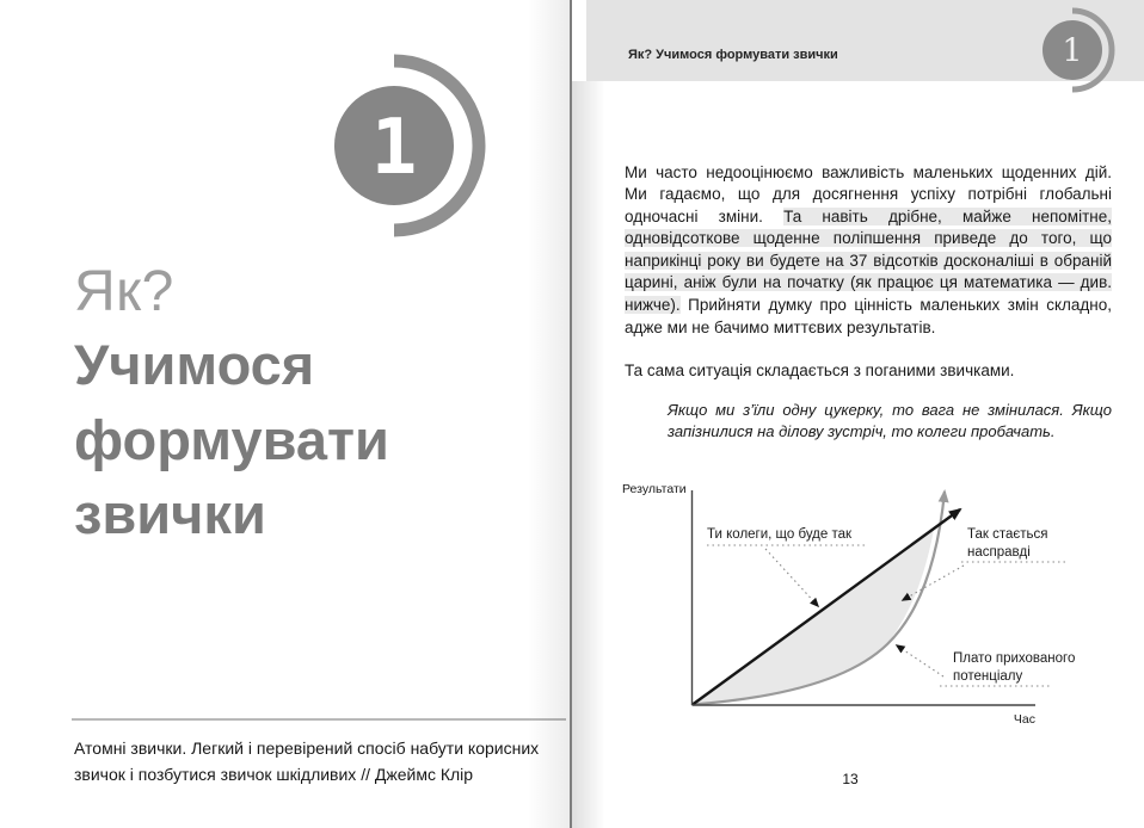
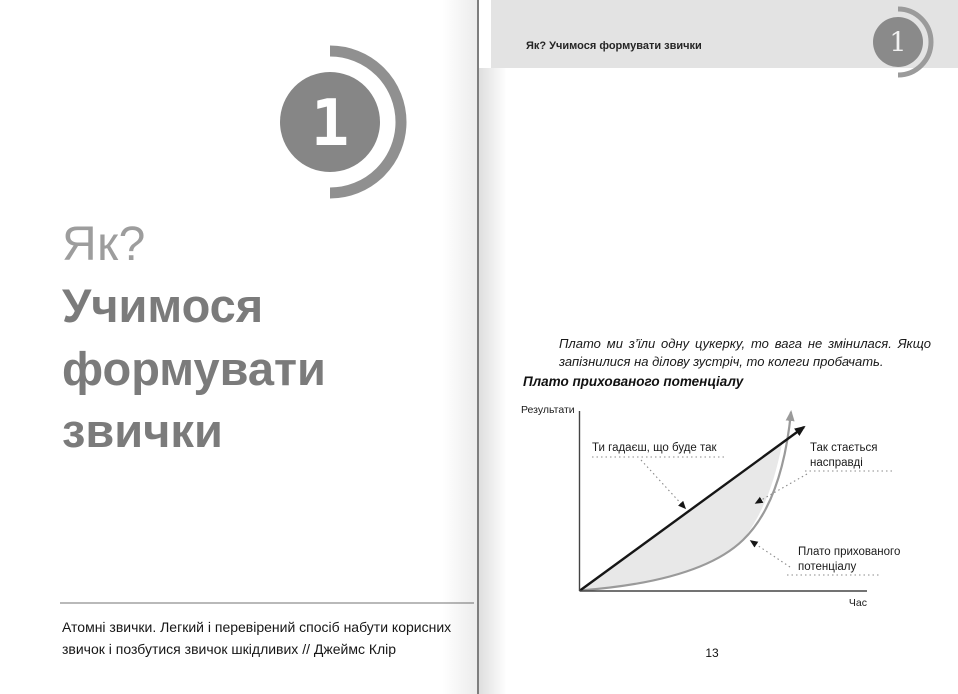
  1
  Як?
  Учимося формувати звички
  Атомні звички. Легкий і перевірений спосіб набути корисни звичок і позбутися звичок шкідливих // Джеймс Клір
  Як? Учимося формувати звички
  1
- Ми часто недооцінюємо важливість маленьких щоденних дій. Ми гадаємо, що для досягнення успіху потрібні глобальні одночасні зміни. Та навіть дрібне, майже непомітне, одновідсоткове щоденне поліпшення приведе до того, що наприкінці року ви будете на 37 відсотків досконаліші в обраній царині, аніж були на початку (як працює ця математика — див. нижче). Прийняти думку про цінність маленьких змін складно, адже ми не бачимо миттєвих результатів.
- Та сама ситуація складається з поганими звичками.
- Якщо ми з’їли одну цукерку, то вага не змінилася. Якщо запізнилися на ділову зустріч, то колеги пробачать.
+ Плато ми з’їли одну цукерку, то вага не змінилася. Якщо запізнилися на ділову зустріч, то колеги пробачать.
+ Плато прихованого потенціалу
  Результати
  Час
- Ти колеги, що буде так
+ Ти гадаєш, що буде так
  Так стається
  насправді
  Плато прихованого
  потенціалу
  13
